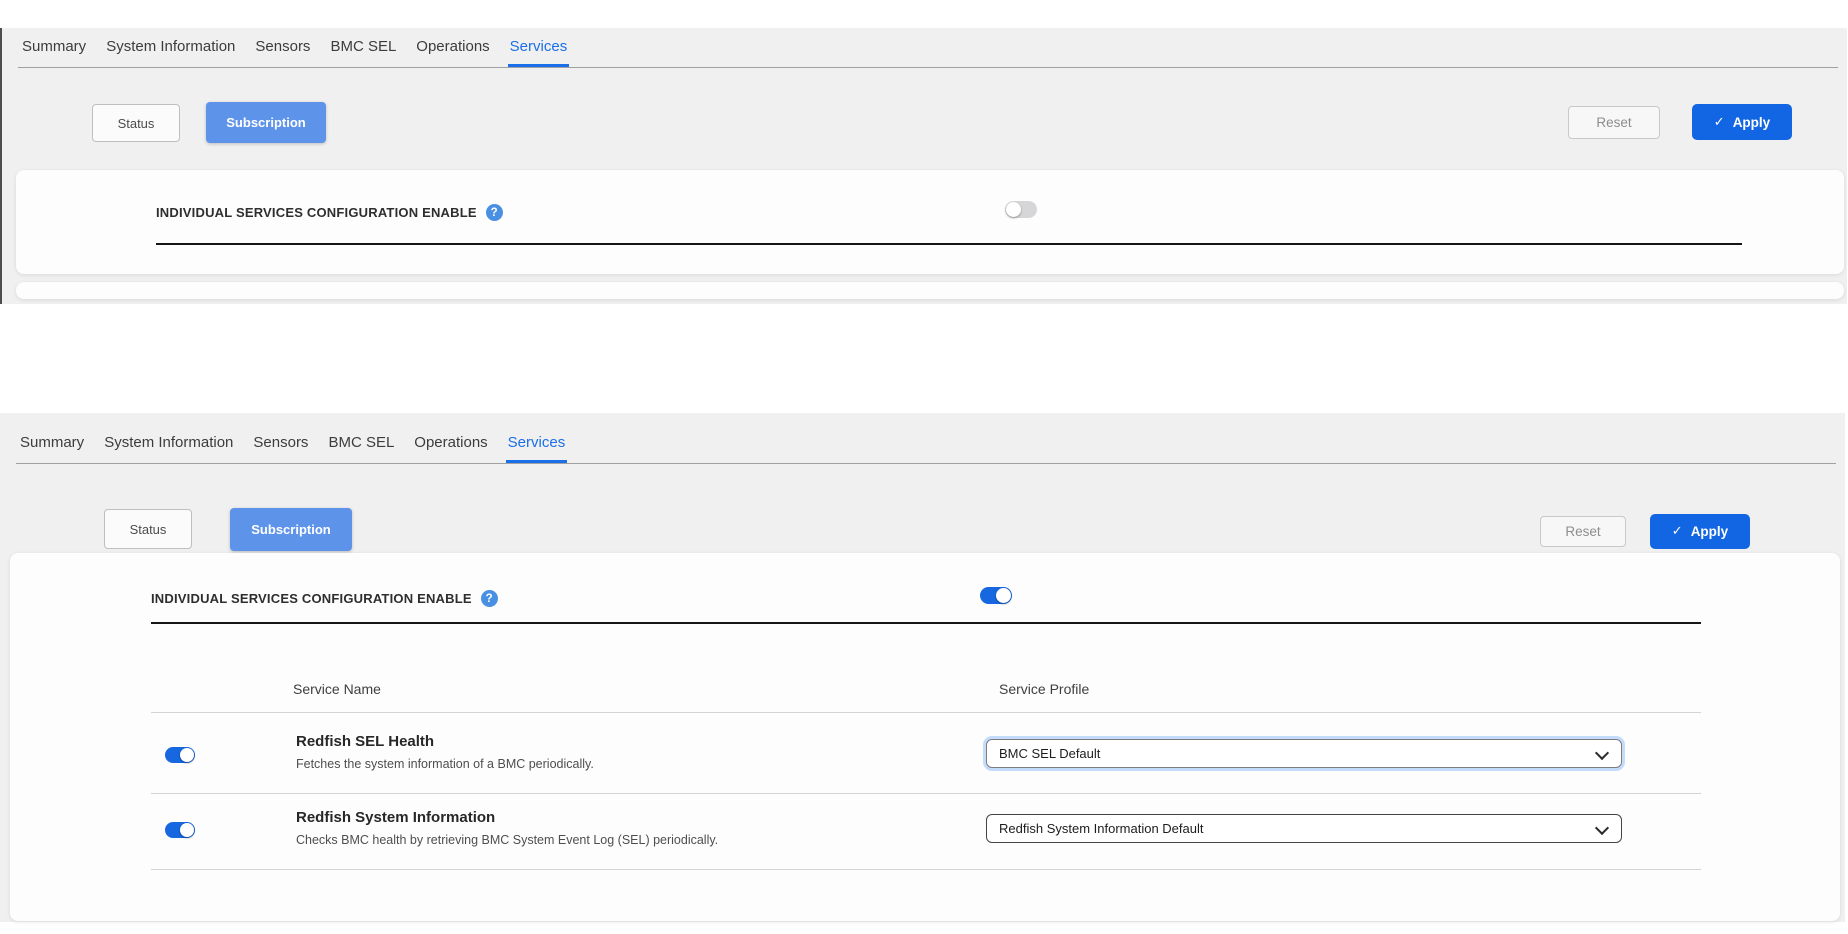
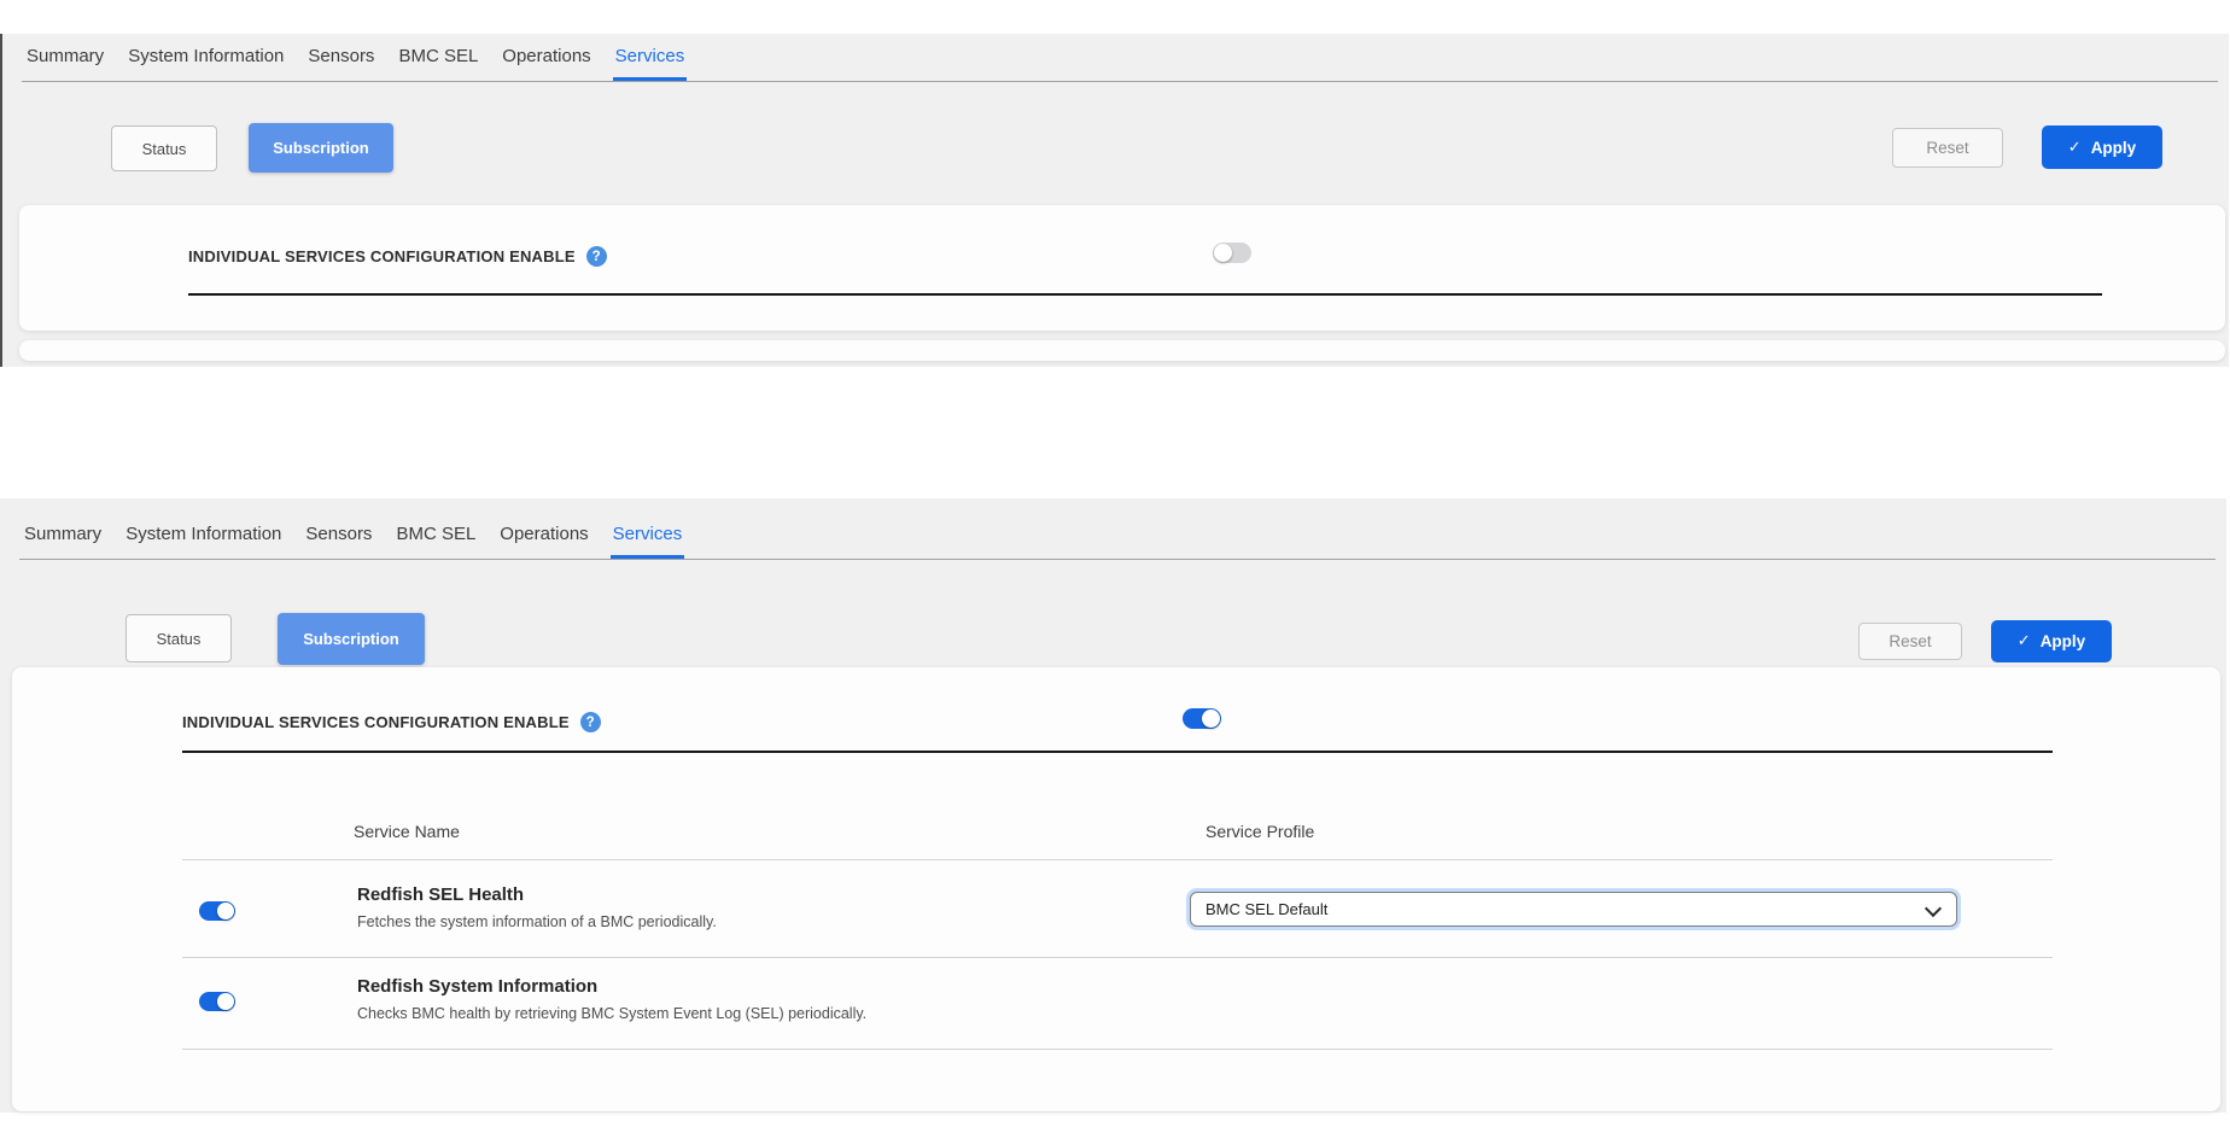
  Summary
  System Information
  Sensors
  BMC SEL
  Operations
  Services
  Status
  Subscription
  Reset
  ✓
  Apply
  INDIVIDUAL SERVICES CONFIGURATION ENABLE
  ?
  Summary
  System Information
  Sensors
  BMC SEL
  Operations
  Services
  Status
  Subscription
  Reset
  ✓
  Apply
  INDIVIDUAL SERVICES CONFIGURATION ENABLE
  ?
  Service Name
  Service Profile
  Redfish SEL Health
  Fetches the system information of a BMC periodically.
  BMC SEL Default
  Redfish System Information
  Checks BMC health by retrieving BMC System Event Log (SEL) periodically.
- Redfish System Information Default
